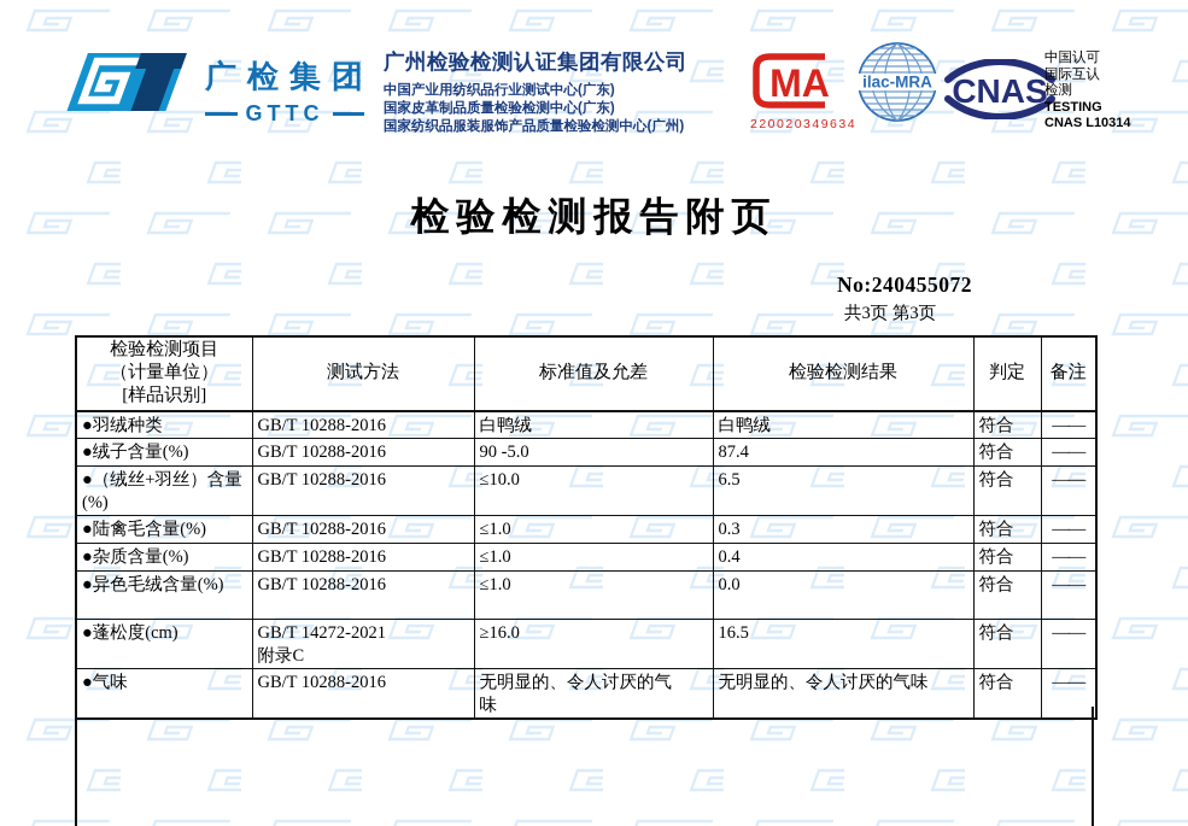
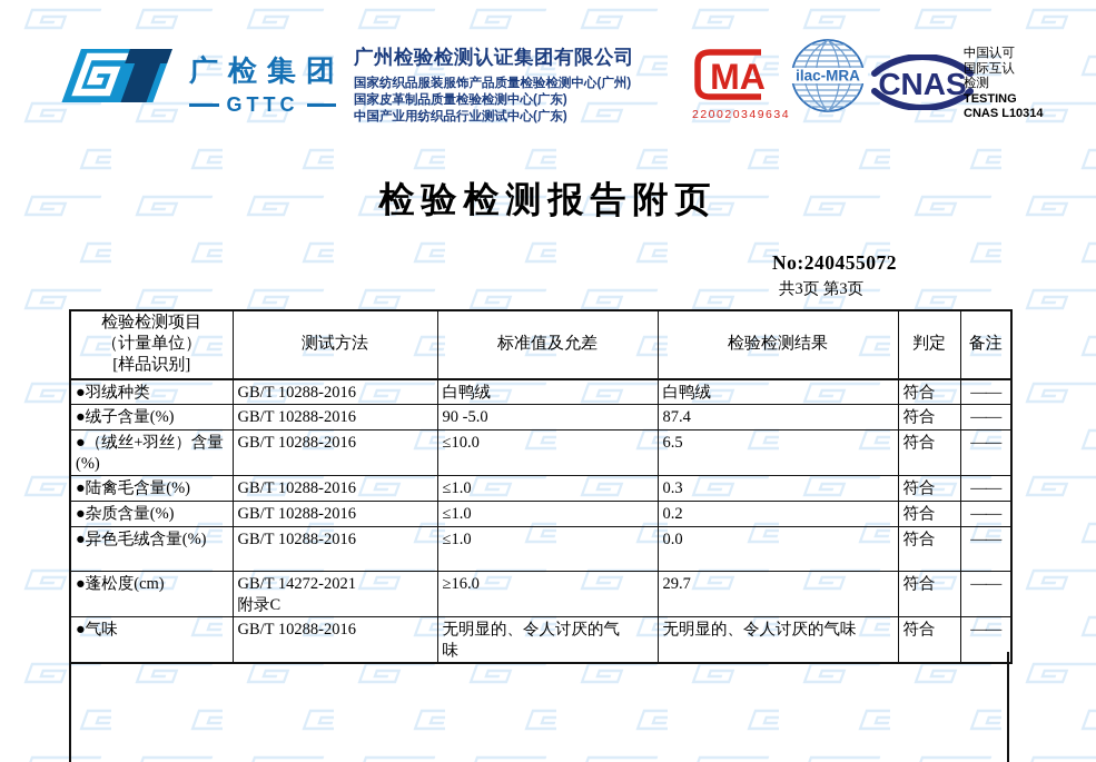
  广检集团
  GTTC
  广州检验检测认证集团有限公司
- 中国产业用纺织品行业测试中心(广东)
+ 国家纺织品服装服饰产品质量检验检测中心(广州)
  国家皮革制品质量检验检测中心(广东)
- 国家纺织品服装服饰产品质量检验检测中心(广州)
+ 中国产业用纺织品行业测试中心(广东)
  MA
  220020349634
  ilac-MRA
  CNAS
  中国认可
  国际互认
  检测
  TESTING
  CNAS L10314
  检验检测报告附页
  No:240455072
  共3页 第3页
  检验检测项目 （计量单位） [样品识别]	测试方法	标准值及允差	检验检测结果	判定	备注
  ●羽绒种类	GB/T 10288-2016	白鸭绒	白鸭绒	符合	——
  ●绒子含量(%)	GB/T 10288-2016	90 -5.0	87.4	符合	——
  ●（绒丝+羽丝）含量(%)	GB/T 10288-2016	≤10.0	6.5	符合	——
  ●陆禽毛含量(%)	GB/T 10288-2016	≤1.0	0.3	符合	——
- ●杂质含量(%)	GB/T 10288-2016	≤1.0	0.4	符合	——
+ ●杂质含量(%)	GB/T 10288-2016	≤1.0	0.2	符合	——
  ●异色毛绒含量(%)	GB/T 10288-2016	≤1.0	0.0	符合	——
- ●蓬松度(cm)	GB/T 14272-2021 附录C	≥16.0	16.5	符合	——
+ ●蓬松度(cm)	GB/T 14272-2021 附录C	≥16.0	29.7	符合	——
  ●气味	GB/T 10288-2016	无明显的、令人讨厌的气 味	无明显的、令人讨厌的气味	符合	——
